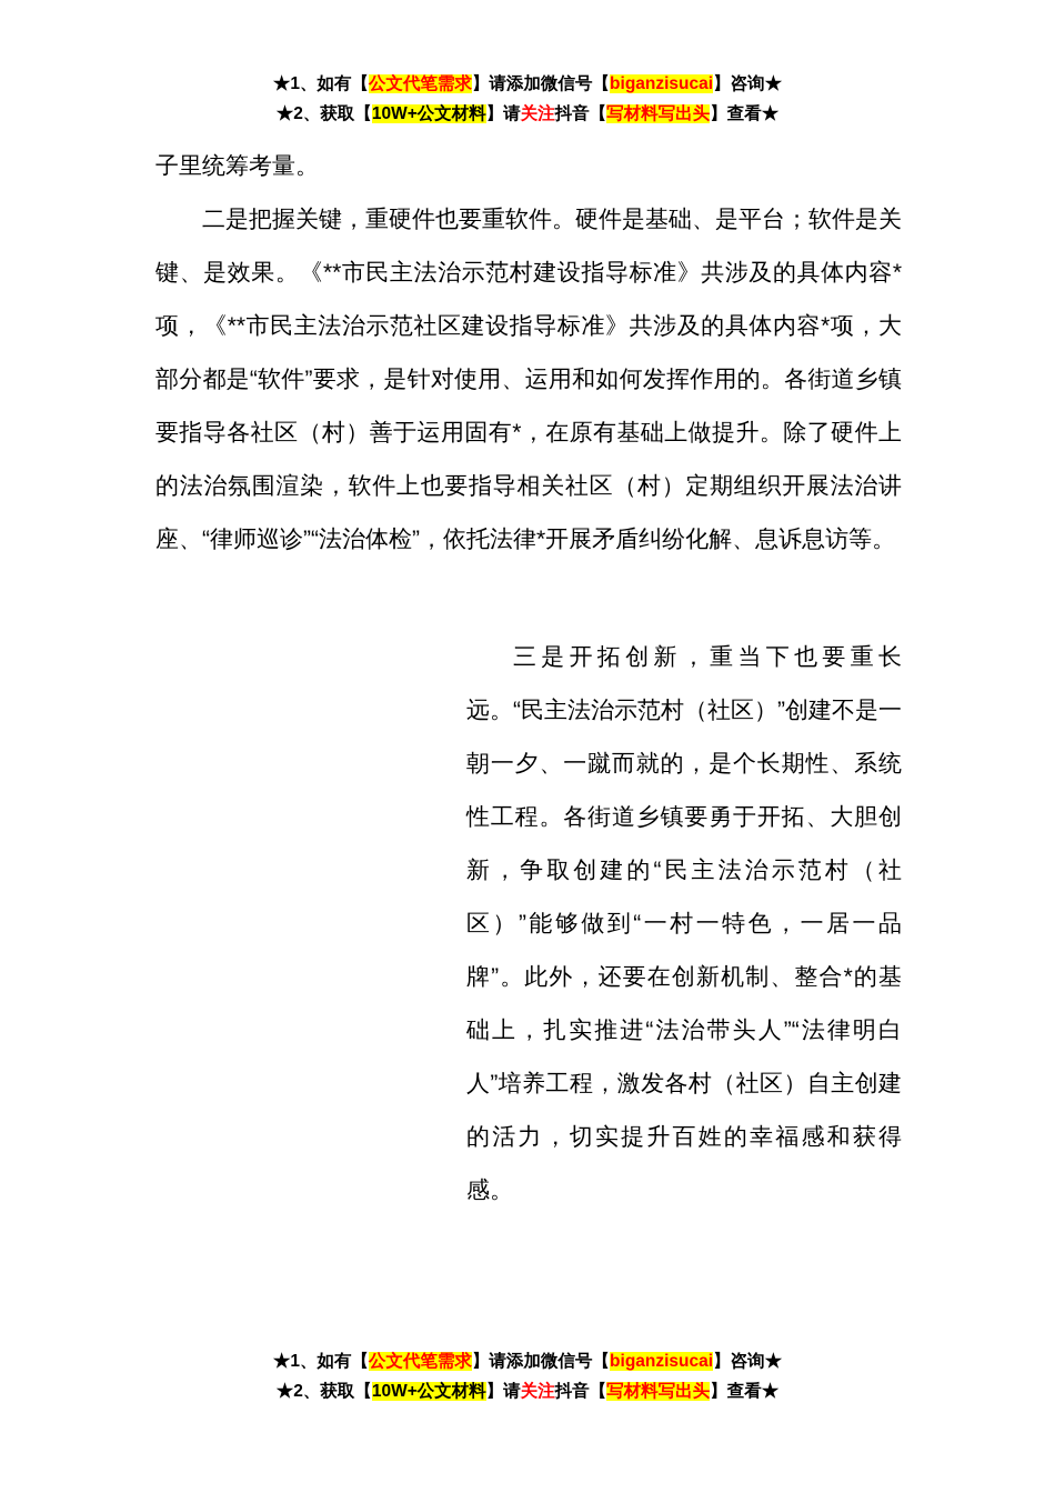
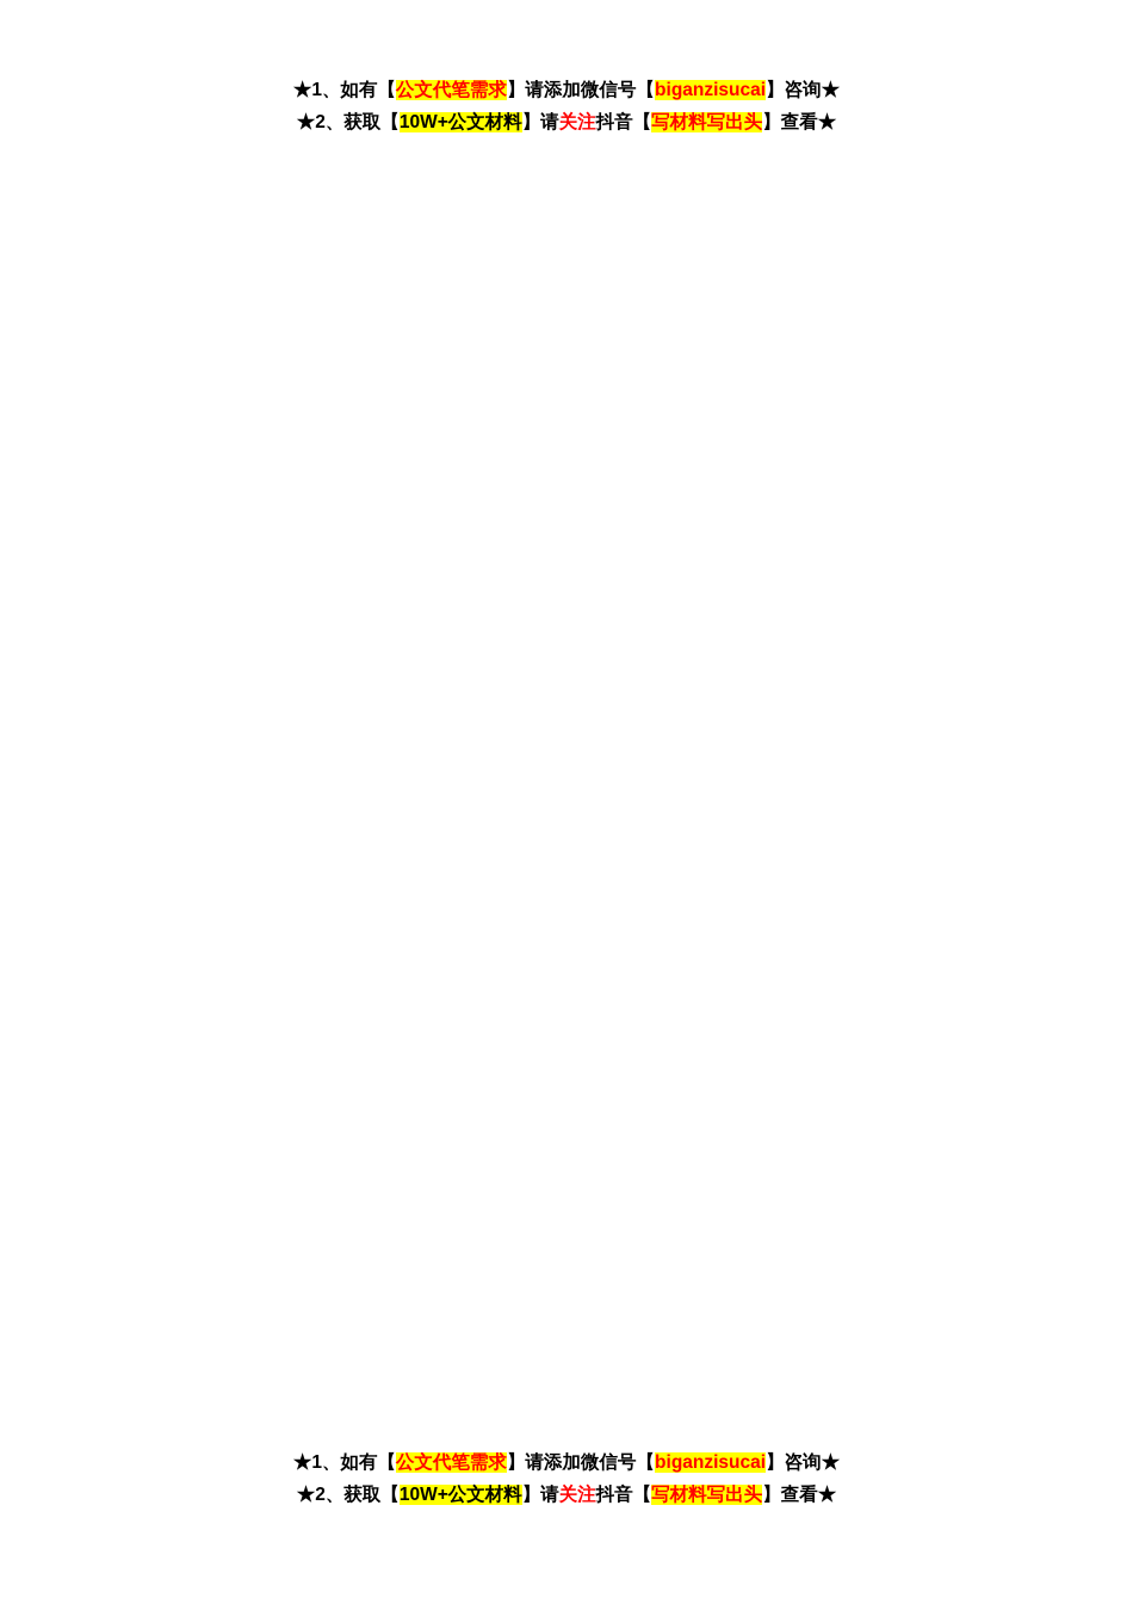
  ★1、如有【公文代笔需求】请添加微信号【biganzisucai】咨询★
  ★2、获取【10W+公文材料】请关注抖音【写材料写出头】查看★
- 子里统筹考量。
- 二是把握关键，重硬件也要重软件。硬件是基础、是平台；软件是关键、是效果。《**市民主法治示范村建设指导标准》共涉及的具体内容*项，《**市民主法治示范社区建设指导标准》共涉及的具体内容*项，大部分都是“软件”要求，是针对使用、运用和如何发挥作用的。各街道乡镇要指导各社区（村）善于运用固有*，在原有基础上做提升。除了硬件上的法治氛围渲染，软件上也要指导相关社区（村）定期组织开展法治讲座、“律师巡诊”“法治体检”，依托法律*开展矛盾纠纷化解、息诉息访等。
- 三是开拓创新，重当下也要重长远。“民主法治示范村（社区）”创建不是一朝一夕、一蹴而就的，是个长期性、系统性工程。各街道乡镇要勇于开拓、大胆创新，争取创建的“民主法治示范村（社区）”能够做到“一村一特色，一居一品牌”。此外，还要在创新机制、整合*的基础上，扎实推进“法治带头人”“法律明白人”培养工程，激发各村（社区）自主创建的活力，切实提升百姓的幸福感和获得感。
  ★1、如有【公文代笔需求】请添加微信号【biganzisucai】咨询★
  ★2、获取【10W+公文材料】请关注抖音【写材料写出头】查看★
